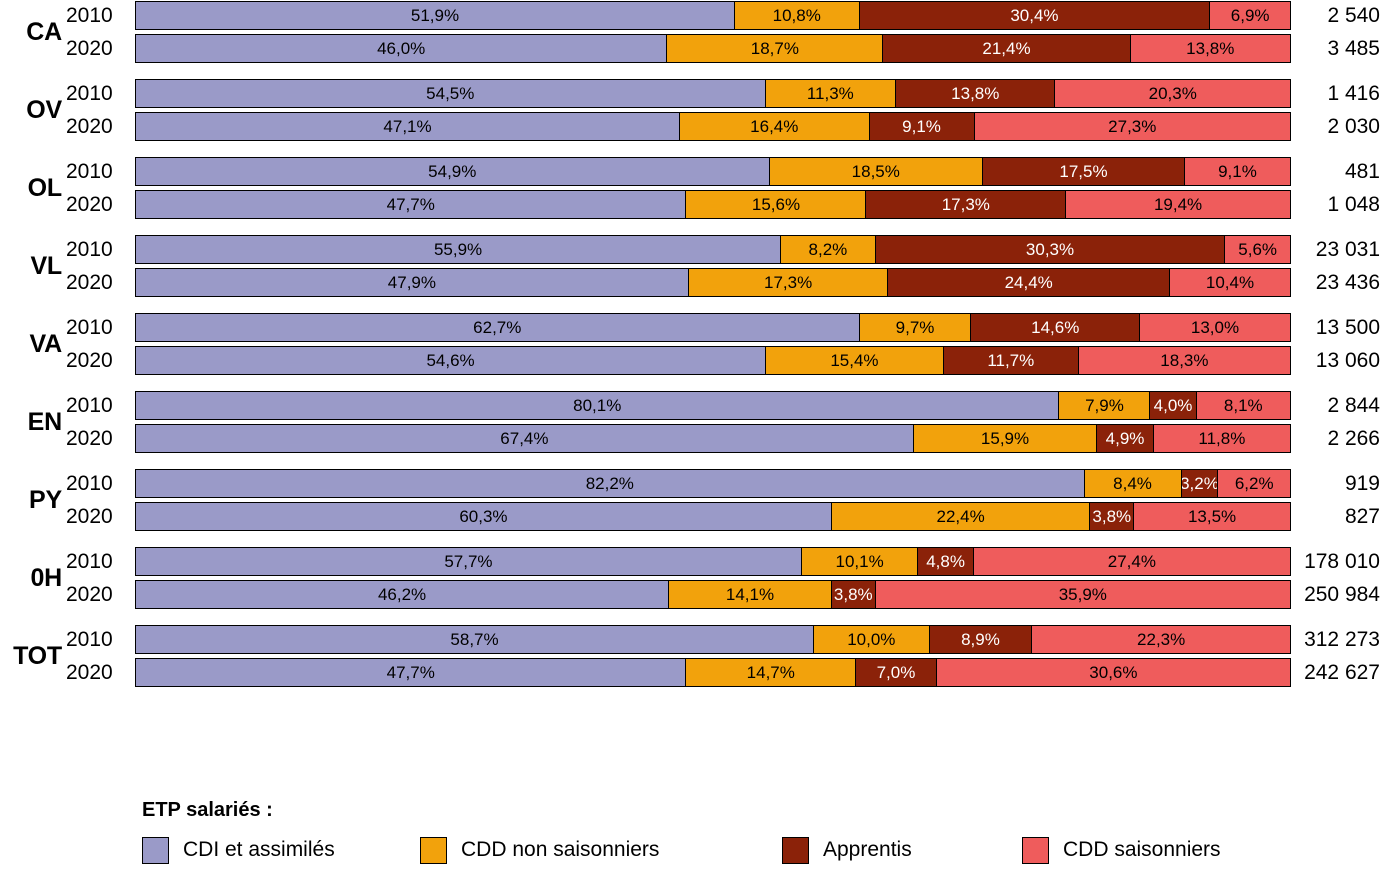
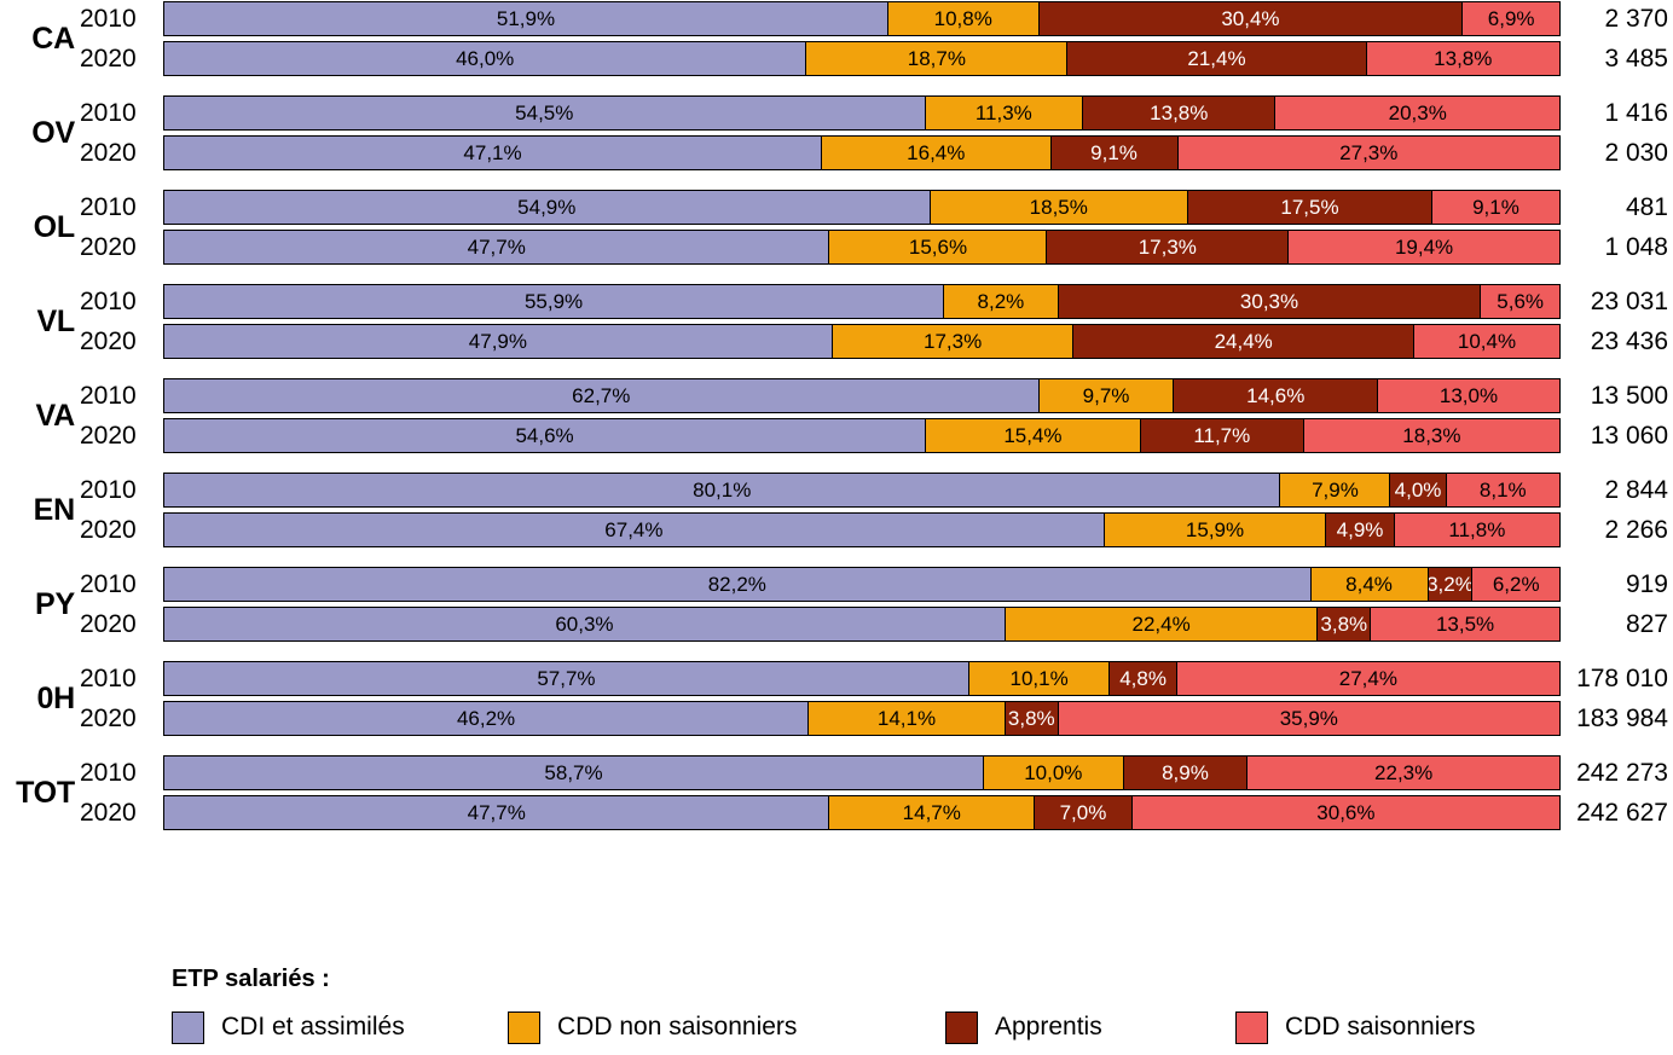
  CA
  2010
  51,9%
  10,8%
  30,4%
  6,9%
- 2 540
+ 2 370
  2020
  46,0%
  18,7%
  21,4%
  13,8%
  3 485
  OV
  2010
  54,5%
  11,3%
  13,8%
  20,3%
  1 416
  2020
  47,1%
  16,4%
  9,1%
  27,3%
  2 030
  OL
  2010
  54,9%
  18,5%
  17,5%
  9,1%
  481
  2020
  47,7%
  15,6%
  17,3%
  19,4%
  1 048
  VL
  2010
  55,9%
  8,2%
  30,3%
  5,6%
  23 031
  2020
  47,9%
  17,3%
  24,4%
  10,4%
  23 436
  VA
  2010
  62,7%
  9,7%
  14,6%
  13,0%
  13 500
  2020
  54,6%
  15,4%
  11,7%
  18,3%
  13 060
  EN
  2010
  80,1%
  7,9%
  4,0%
  8,1%
  2 844
  2020
  67,4%
  15,9%
  4,9%
  11,8%
  2 266
  PY
  2010
  82,2%
  8,4%
  3,2%
  6,2%
  919
  2020
  60,3%
  22,4%
  3,8%
  13,5%
  827
  0H
  2010
  57,7%
  10,1%
  4,8%
  27,4%
  178 010
  2020
  46,2%
  14,1%
  3,8%
  35,9%
- 250 984
+ 183 984
  TOT
  2010
  58,7%
  10,0%
  8,9%
  22,3%
- 312 273
+ 242 273
  2020
  47,7%
  14,7%
  7,0%
  30,6%
  242 627
  ETP salariés :
  CDI et assimilés
  CDD non saisonniers
  Apprentis
  CDD saisonniers
